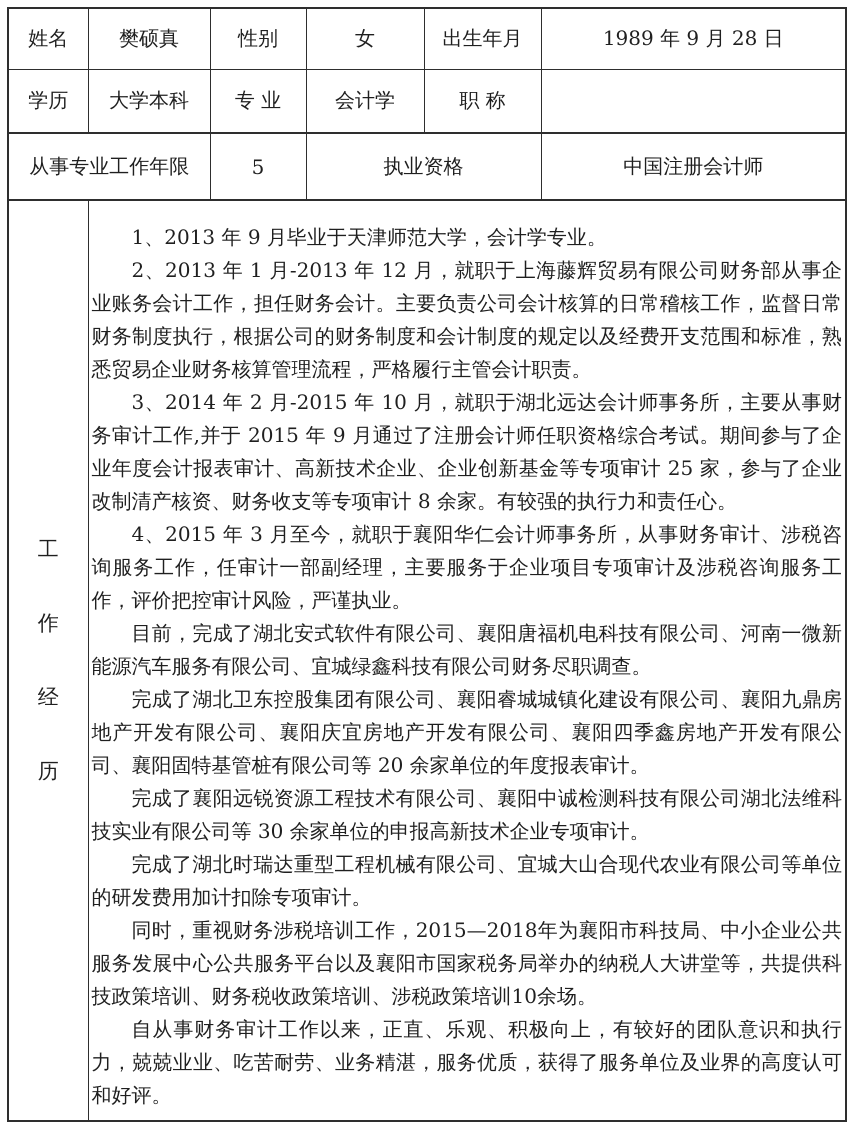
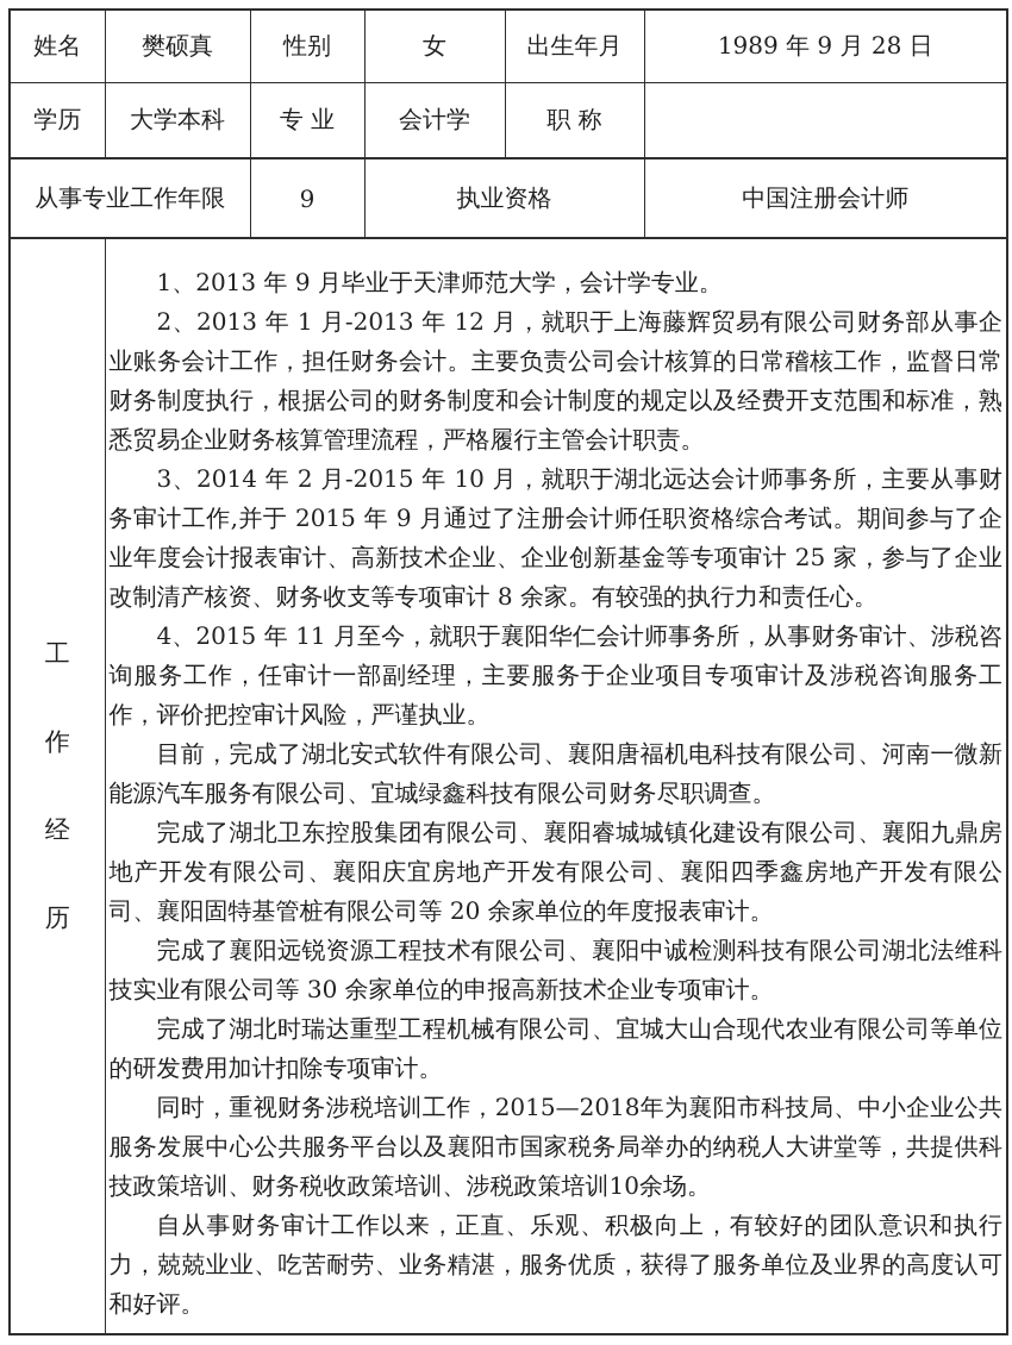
  姓名	樊硕真	性别	女	出生年月	1989 年 9 月 28 日
  学历	大学本科	专 业	会计学	职 称
- 从事专业工作年限	5	执业资格	中国注册会计师
+ 从事专业工作年限	9	执业资格	中国注册会计师
- 工 作 经 历	1、2013 年 9 月毕业于天津师范大学，会计学专业。 2、2013 年 1 月-2013 年 12 月，就职于上海藤辉贸易有限公司财务部从事企业账务会计工作，担任财务会计。主要负责公司会计核算的日常稽核工作，监督日常财务制度执行，根据公司的财务制度和会计制度的规定以及经费开支范围和标准，熟悉贸易企业财务核算管理流程，严格履行主管会计职责。 3、2014 年 2 月-2015 年 10 月，就职于湖北远达会计师事务所，主要从事财务审计工作,并于 2015 年 9 月通过了注册会计师任职资格综合考试。期间参与了企业年度会计报表审计、高新技术企业、企业创新基金等专项审计 25 家，参与了企业改制清产核资、财务收支等专项审计 8 余家。有较强的执行力和责任心。 4、2015 年 3 月至今，就职于襄阳华仁会计师事务所，从事财务审计、涉税咨询服务工作，任审计一部副经理，主要服务于企业项目专项审计及涉税咨询服务工作，评价把控审计风险，严谨执业。 目前，完成了湖北安式软件有限公司、襄阳唐福机电科技有限公司、河南一微新能源汽车服务有限公司、宜城绿鑫科技有限公司财务尽职调查。 完成了湖北卫东控股集团有限公司、襄阳睿城城镇化建设有限公司、襄阳九鼎房地产开发有限公司、襄阳庆宜房地产开发有限公司、襄阳四季鑫房地产开发有限公司、襄阳固特基管桩有限公司等 20 余家单位的年度报表审计。 完成了襄阳远锐资源工程技术有限公司、襄阳中诚检测科技有限公司湖北法维科技实业有限公司等 30 余家单位的申报高新技术企业专项审计。 完成了湖北时瑞达重型工程机械有限公司、宜城大山合现代农业有限公司等单位的研发费用加计扣除专项审计。 同时，重视财务涉税培训工作，2015—2018年为襄阳市科技局、中小企业公共服务发展中心公共服务平台以及襄阳市国家税务局举办的纳税人大讲堂等，共提供科技政策培训、财务税收政策培训、涉税政策培训10余场。 自从事财务审计工作以来，正直、乐观、积极向上，有较好的团队意识和执行力，兢兢业业、吃苦耐劳、业务精湛，服务优质，获得了服务单位及业界的高度认可和好评。
+ 工 作 经 历	1、2013 年 9 月毕业于天津师范大学，会计学专业。 2、2013 年 1 月-2013 年 12 月，就职于上海藤辉贸易有限公司财务部从事企业账务会计工作，担任财务会计。主要负责公司会计核算的日常稽核工作，监督日常财务制度执行，根据公司的财务制度和会计制度的规定以及经费开支范围和标准，熟悉贸易企业财务核算管理流程，严格履行主管会计职责。 3、2014 年 2 月-2015 年 10 月，就职于湖北远达会计师事务所，主要从事财务审计工作,并于 2015 年 9 月通过了注册会计师任职资格综合考试。期间参与了企业年度会计报表审计、高新技术企业、企业创新基金等专项审计 25 家，参与了企业改制清产核资、财务收支等专项审计 8 余家。有较强的执行力和责任心。 4、2015 年 11 月至今，就职于襄阳华仁会计师事务所，从事财务审计、涉税咨询服务工作，任审计一部副经理，主要服务于企业项目专项审计及涉税咨询服务工作，评价把控审计风险，严谨执业。 目前，完成了湖北安式软件有限公司、襄阳唐福机电科技有限公司、河南一微新能源汽车服务有限公司、宜城绿鑫科技有限公司财务尽职调查。 完成了湖北卫东控股集团有限公司、襄阳睿城城镇化建设有限公司、襄阳九鼎房地产开发有限公司、襄阳庆宜房地产开发有限公司、襄阳四季鑫房地产开发有限公司、襄阳固特基管桩有限公司等 20 余家单位的年度报表审计。 完成了襄阳远锐资源工程技术有限公司、襄阳中诚检测科技有限公司湖北法维科技实业有限公司等 30 余家单位的申报高新技术企业专项审计。 完成了湖北时瑞达重型工程机械有限公司、宜城大山合现代农业有限公司等单位的研发费用加计扣除专项审计。 同时，重视财务涉税培训工作，2015—2018年为襄阳市科技局、中小企业公共服务发展中心公共服务平台以及襄阳市国家税务局举办的纳税人大讲堂等，共提供科技政策培训、财务税收政策培训、涉税政策培训10余场。 自从事财务审计工作以来，正直、乐观、积极向上，有较好的团队意识和执行力，兢兢业业、吃苦耐劳、业务精湛，服务优质，获得了服务单位及业界的高度认可和好评。
